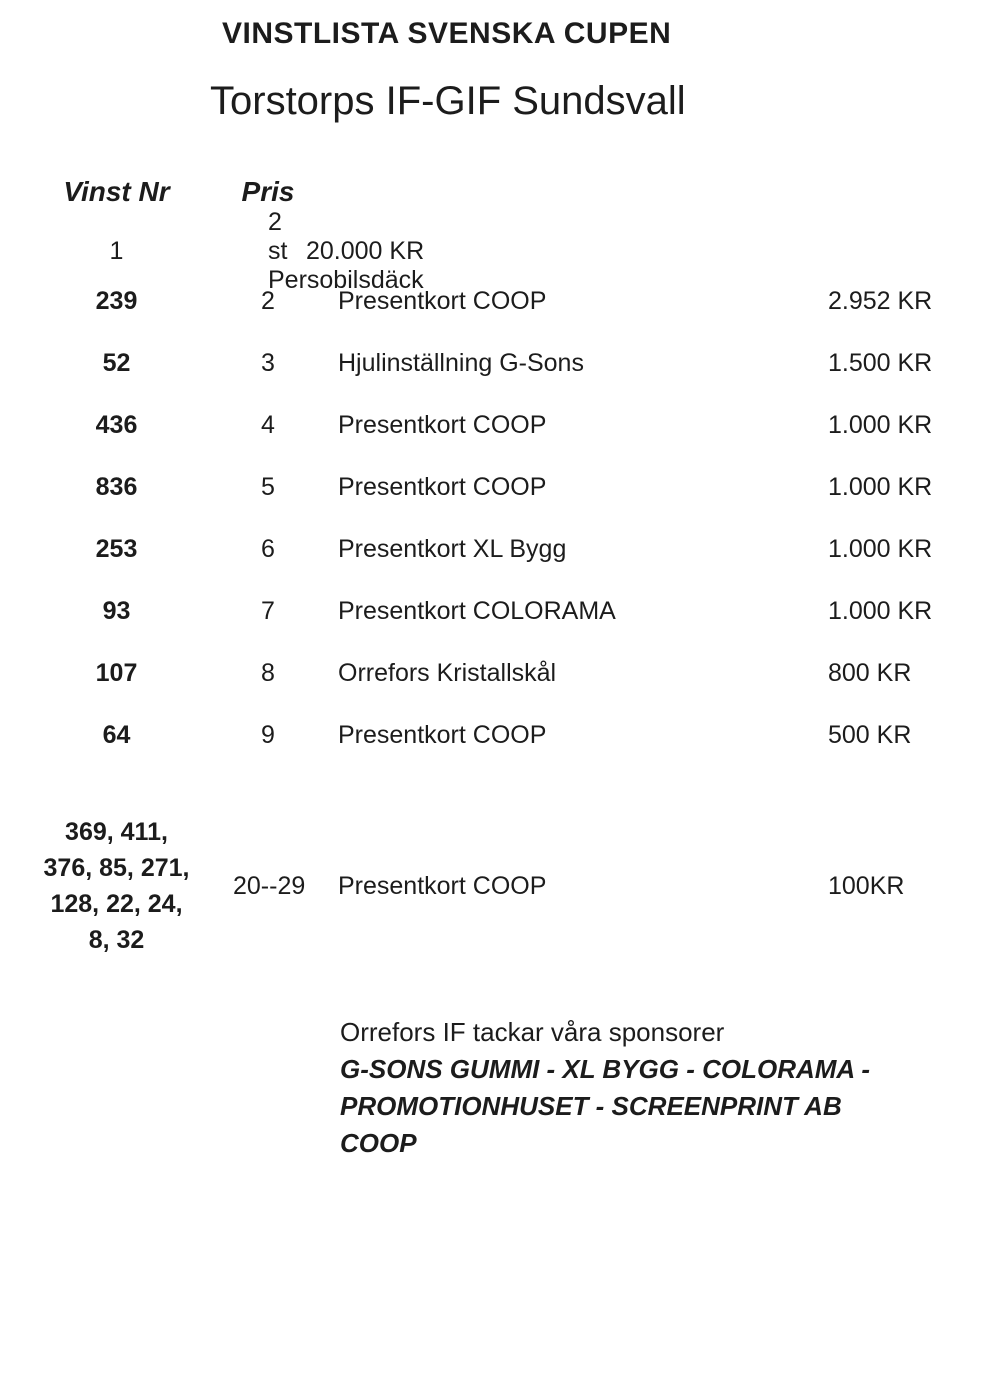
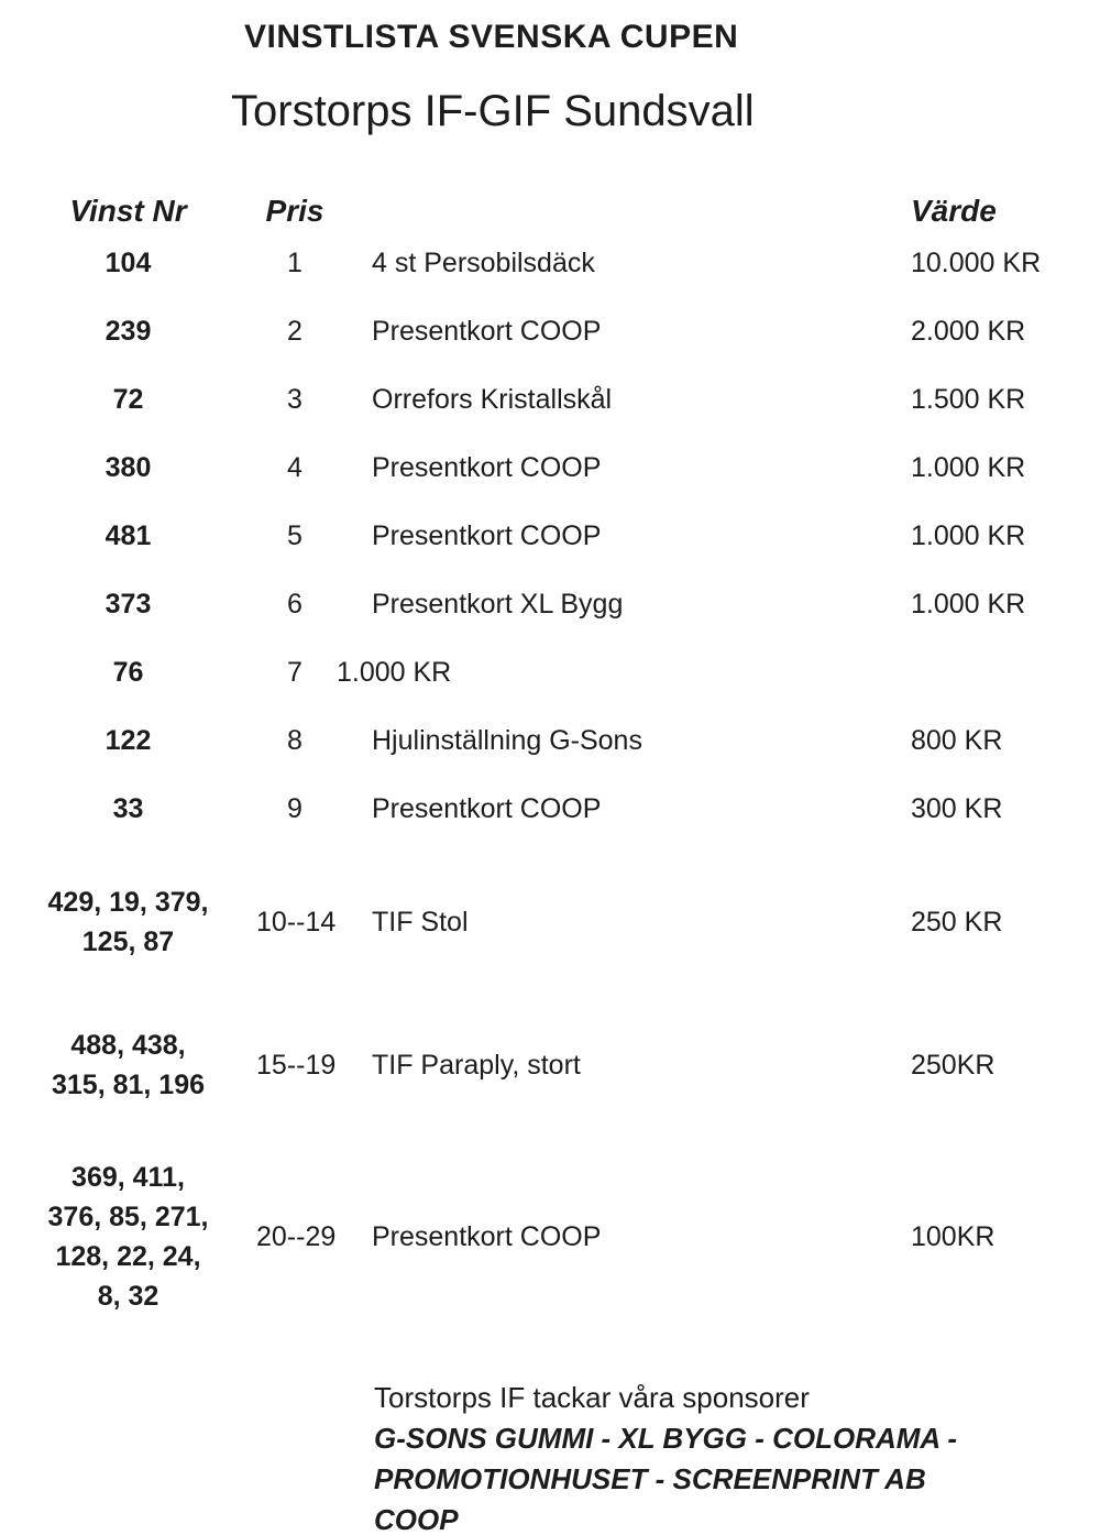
  VINSTLISTA SVENSKA CUPEN
  Torstorps IF-GIF Sundsvall
  Vinst Nr
  Pris
+ Värde
+ 104
  1
- 2 st Persobilsdäck
+ 4 st Persobilsdäck
- 20.000 KR
+ 10.000 KR
  239
  2
  Presentkort COOP
- 2.952 KR
+ 2.000 KR
- 52
+ 72
  3
- Hjulinställning G-Sons
+ Orrefors Kristallskål
  1.500 KR
- 436
+ 380
  4
  Presentkort COOP
  1.000 KR
- 836
+ 481
  5
  Presentkort COOP
  1.000 KR
- 253
+ 373
  6
  Presentkort XL Bygg
  1.000 KR
- 93
+ 76
  7
- Presentkort COLORAMA
  1.000 KR
- 107
+ 122
  8
- Orrefors Kristallskål
+ Hjulinställning G-Sons
  800 KR
- 64
+ 33
  9
  Presentkort COOP
- 500 KR
+ 300 KR
+ 429, 19, 379,
+ 125, 87
+ 10--14
+ TIF Stol
+ 250 KR
+ 488, 438,
+ 315, 81, 196
+ 15--19
+ TIF Paraply, stort
+ 250KR
  369, 411,
  376, 85, 271,
  128, 22, 24,
  8, 32
  20--29
  Presentkort COOP
  100KR
- Orrefors IF tackar våra sponsorer
+ Torstorps IF tackar våra sponsorer
  G-SONS GUMMI - XL BYGG - COLORAMA -
  PROMOTIONHUSET - SCREENPRINT AB
  COOP
